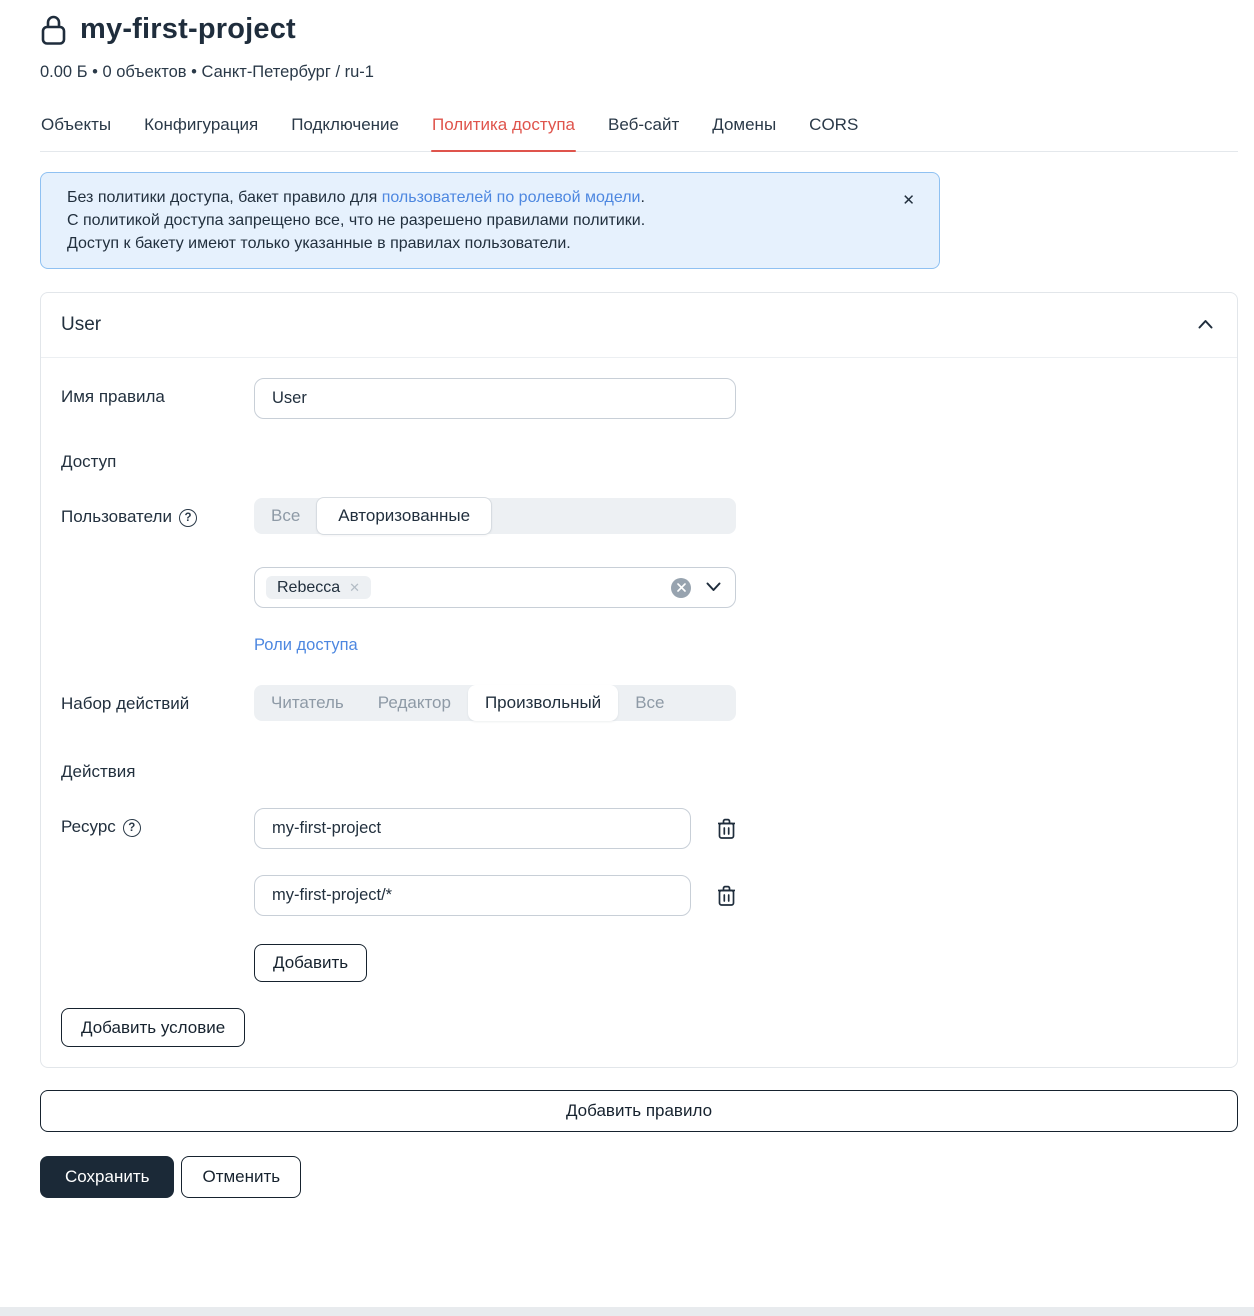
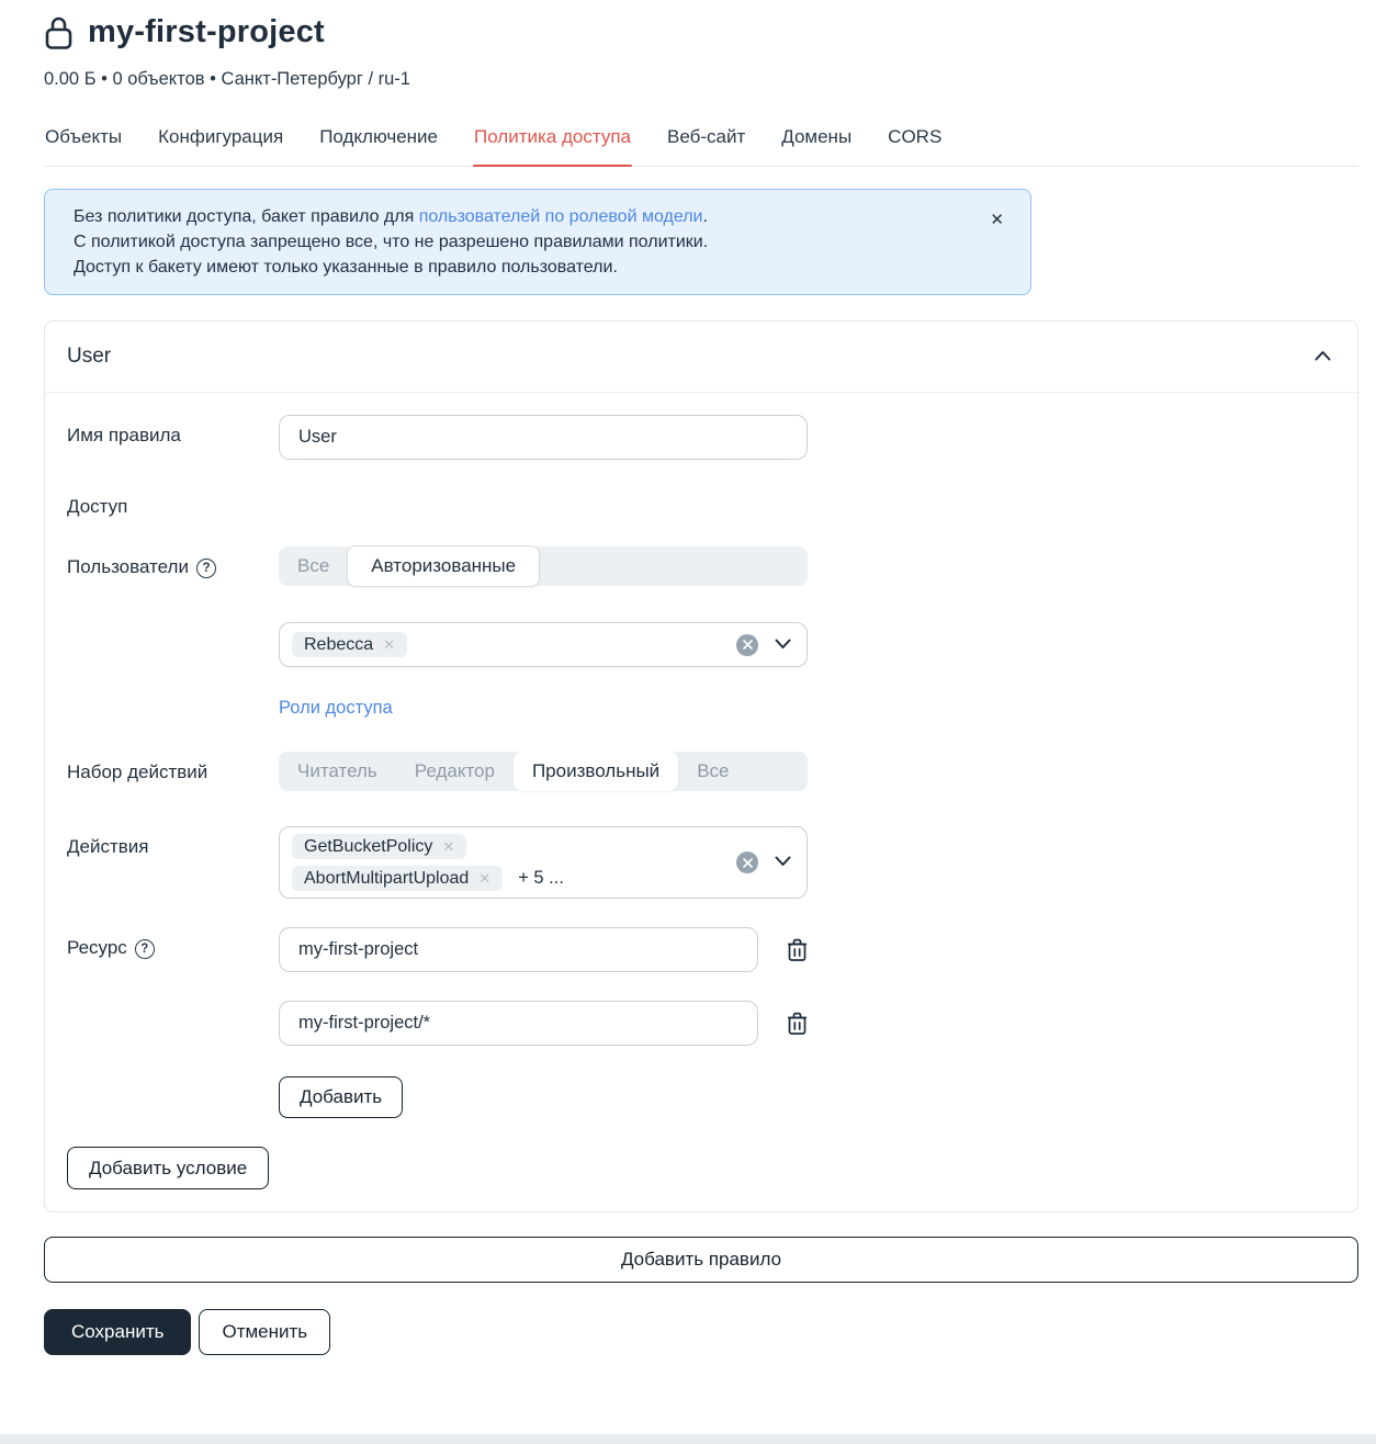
  my-first-project
  0.00 Б • 0 объектов • Санкт-Петербург / ru-1
  Объекты
  Конфигурация
  Подключение
  Политика доступа
  Веб-сайт
  Домены
  CORS
  Без политики доступа, бакет правило для пользователей по ролевой модели.
  С политикой доступа запрещено все, что не разрешено правилами политики.
- Доступ к бакету имеют только указанные в правилах пользователи.
+ Доступ к бакету имеют только указанные в правило пользователи.
  ✕
  User
  Имя правила
  User
  Доступ
  Пользователи
  Все
  Авторизованные
  Rebecca
  Роли доступа
  Набор действий
  Читатель
  Редактор
  Произвольный
  Все
  Действия
+ GetBucketPolicy
+ AbortMultipartUpload
+ + 5 ...
  Ресурс
  my-first-project
  my-first-project/*
  Добавить
  Добавить условие
  Добавить правило
  Сохранить
  Отменить
